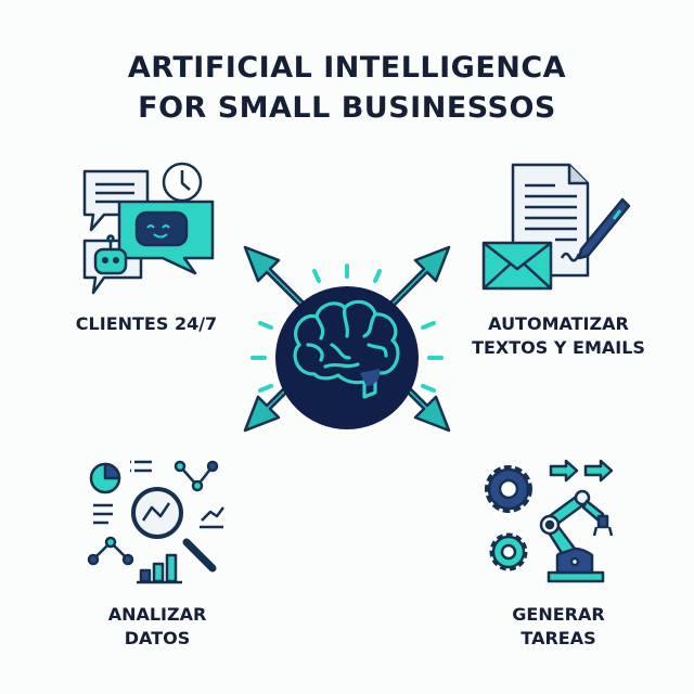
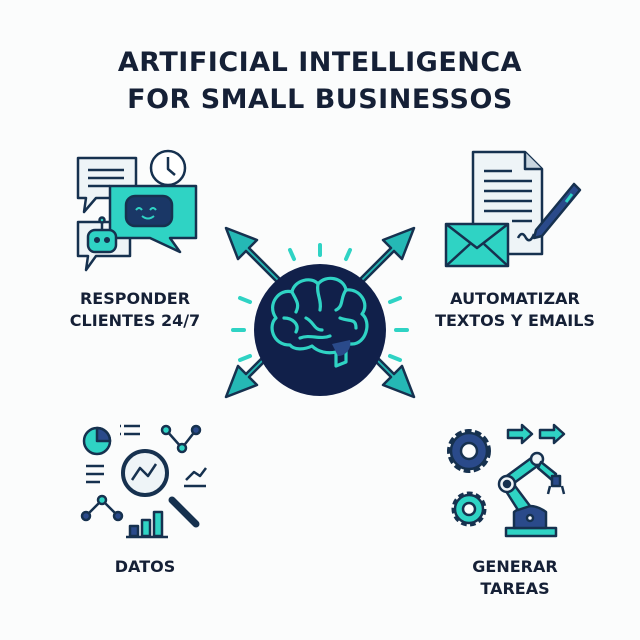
  ARTIFICIAL INTELLIGENCA
  FOR SMALL BUSINESSOS
+ RESPONDER
  CLIENTES 24/7
  AUTOMATIZAR
  TEXTOS Y EMAILS
- ANALIZAR
  DATOS
  GENERAR
  TAREAS
